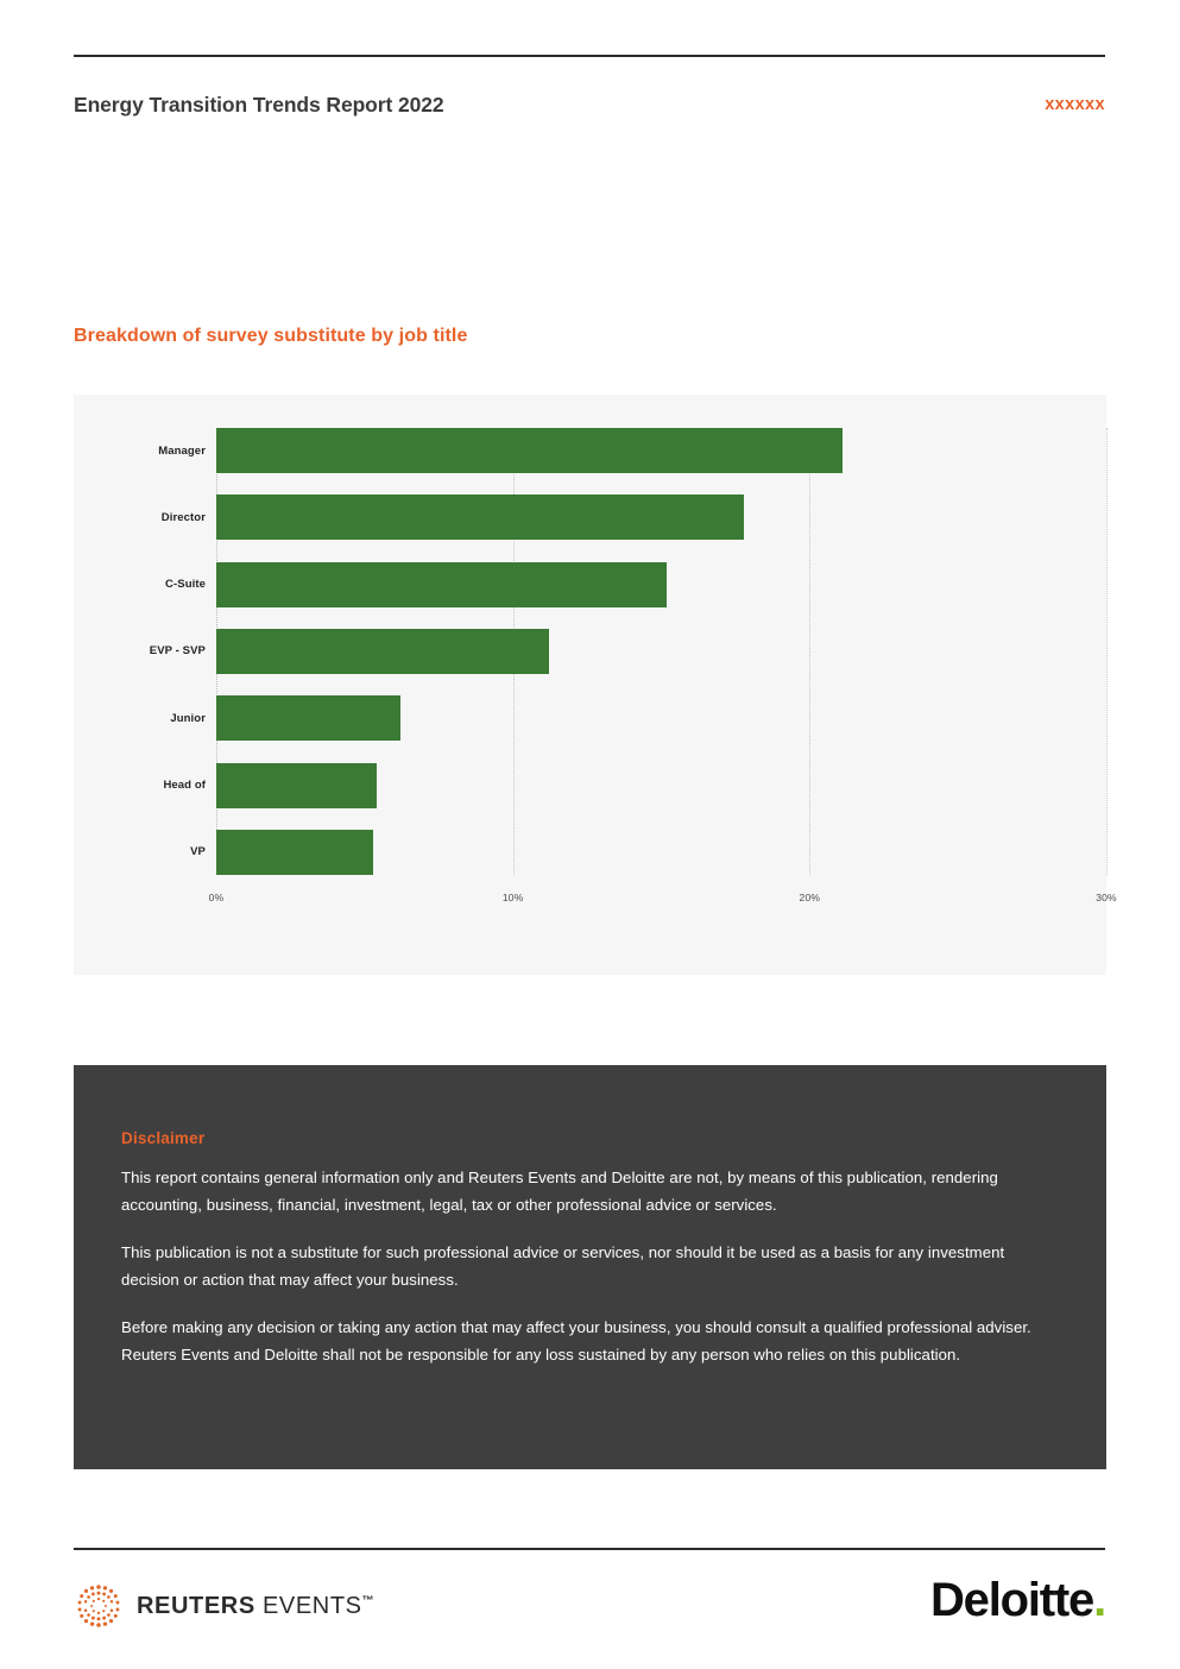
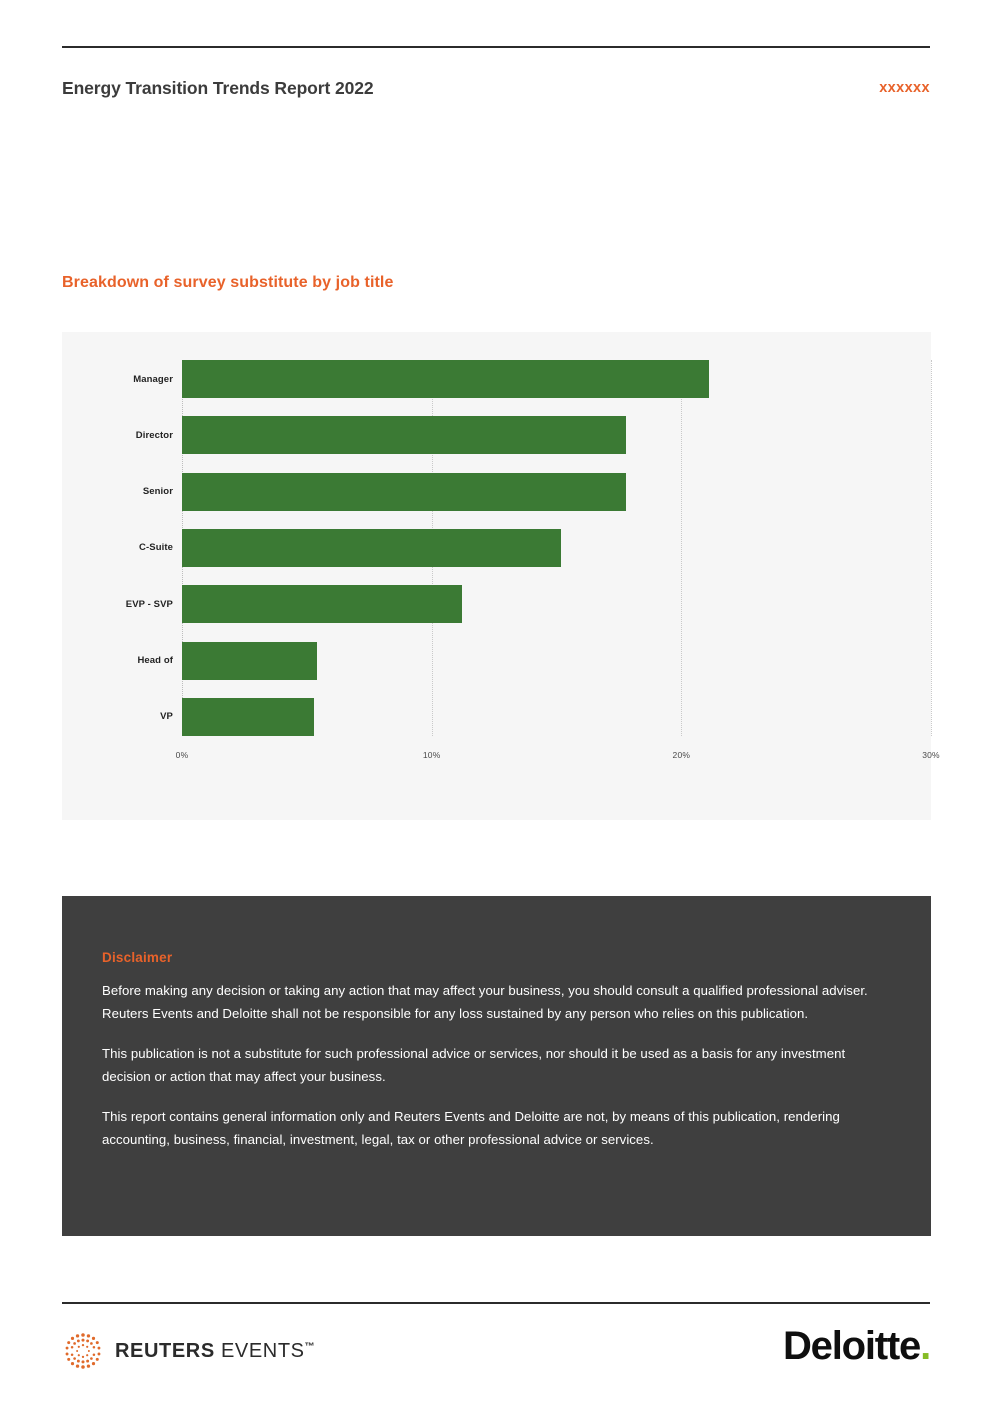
  Energy Transition Trends Report 2022
  xxxxxx
  Breakdown of survey substitute by job title
  Manager
  Director
+ Senior
  C-Suite
  EVP - SVP
- Junior
  Head of
  VP
  0%
  10%
  20%
  30%
  Disclaimer
- This report contains general information only and Reuters Events and Deloitte are not, by means of this publication, rendering accounting, business, financial, investment, legal, tax or other professional advice or services.
+ Before making any decision or taking any action that may affect your business, you should consult a qualified professional adviser. Reuters Events and Deloitte shall not be responsible for any loss sustained by any person who relies on this publication.
  This publication is not a substitute for such professional advice or services, nor should it be used as a basis for any investment decision or action that may affect your business.
- Before making any decision or taking any action that may affect your business, you should consult a qualified professional adviser. Reuters Events and Deloitte shall not be responsible for any loss sustained by any person who relies on this publication.
+ This report contains general information only and Reuters Events and Deloitte are not, by means of this publication, rendering accounting, business, financial, investment, legal, tax or other professional advice or services.
  REUTERS EVENTS™
  Deloitte.
